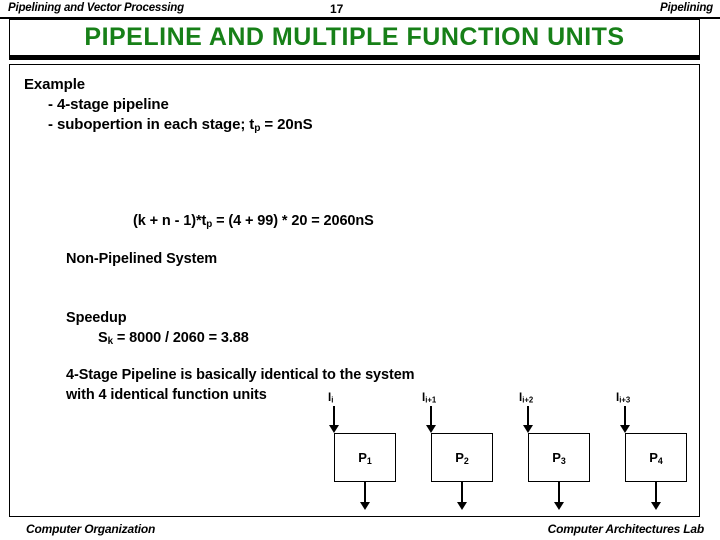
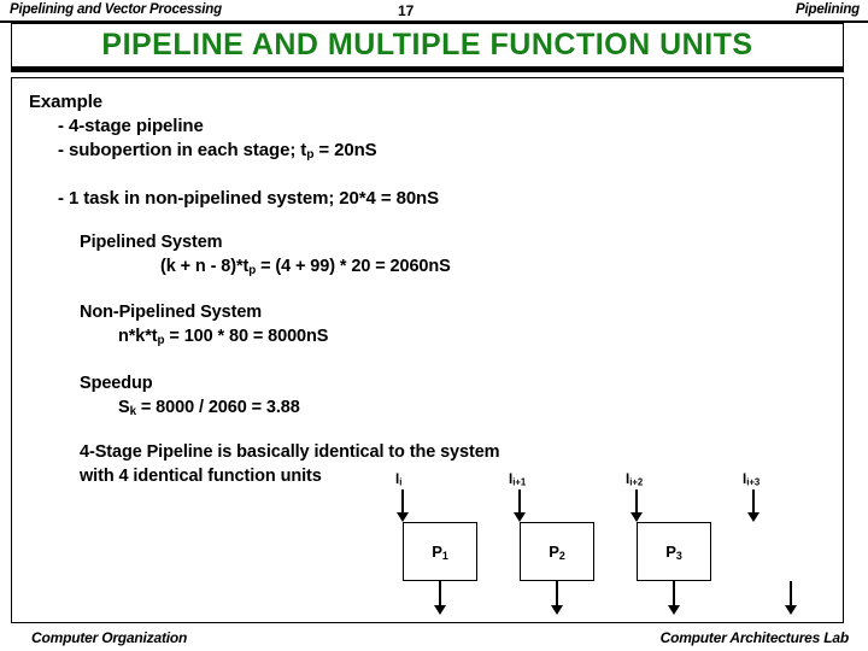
  Pipelining and Vector Processing
  17
  Pipelining
  PIPELINE AND MULTIPLE FUNCTION UNITS
  Example
  - 4-stage pipeline
  - subopertion in each stage; tp = 20nS
+ - 1 task in non-pipelined system; 20*4 = 80nS
+ Pipelined System
- (k + n - 1)*tp = (4 + 99) * 20 = 2060nS
+ (k + n - 8)*tp = (4 + 99) * 20 = 2060nS
  Non-Pipelined System
+ n*k*tp = 100 * 80 = 8000nS
  Speedup
  Sk = 8000 / 2060 = 3.88
  4-Stage Pipeline is basically identical to the system
  with 4 identical function units
  Ii
  P1
  Ii+1
  P2
  Ii+2
  P3
  Ii+3
- P4
  Computer Organization
  Computer Architectures Lab
